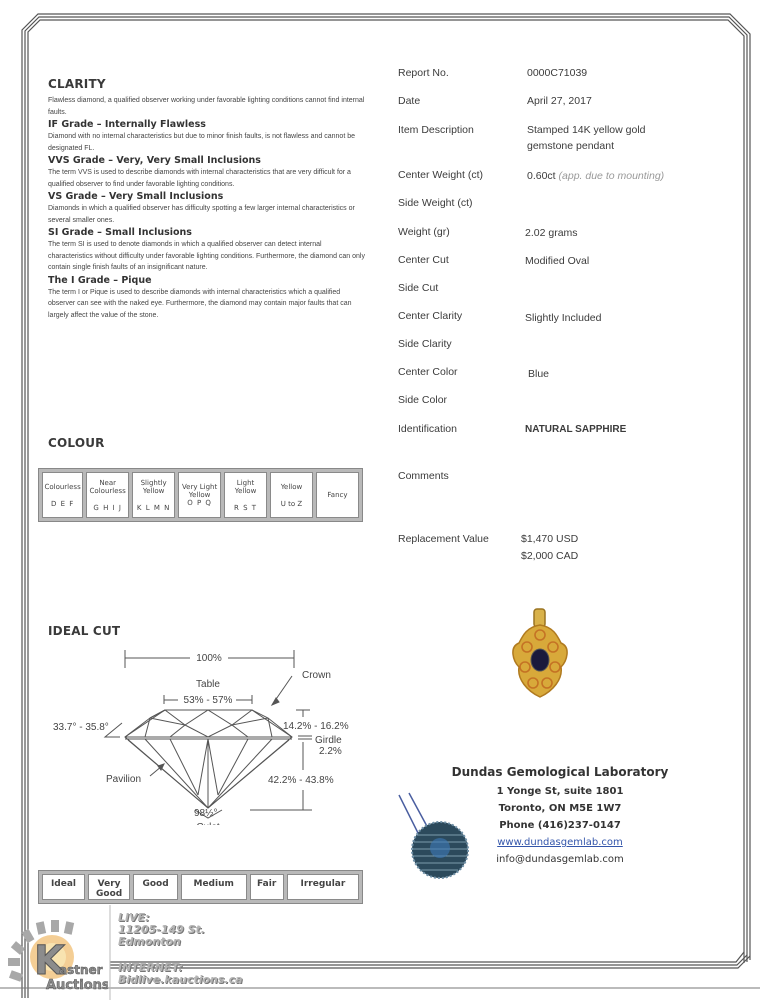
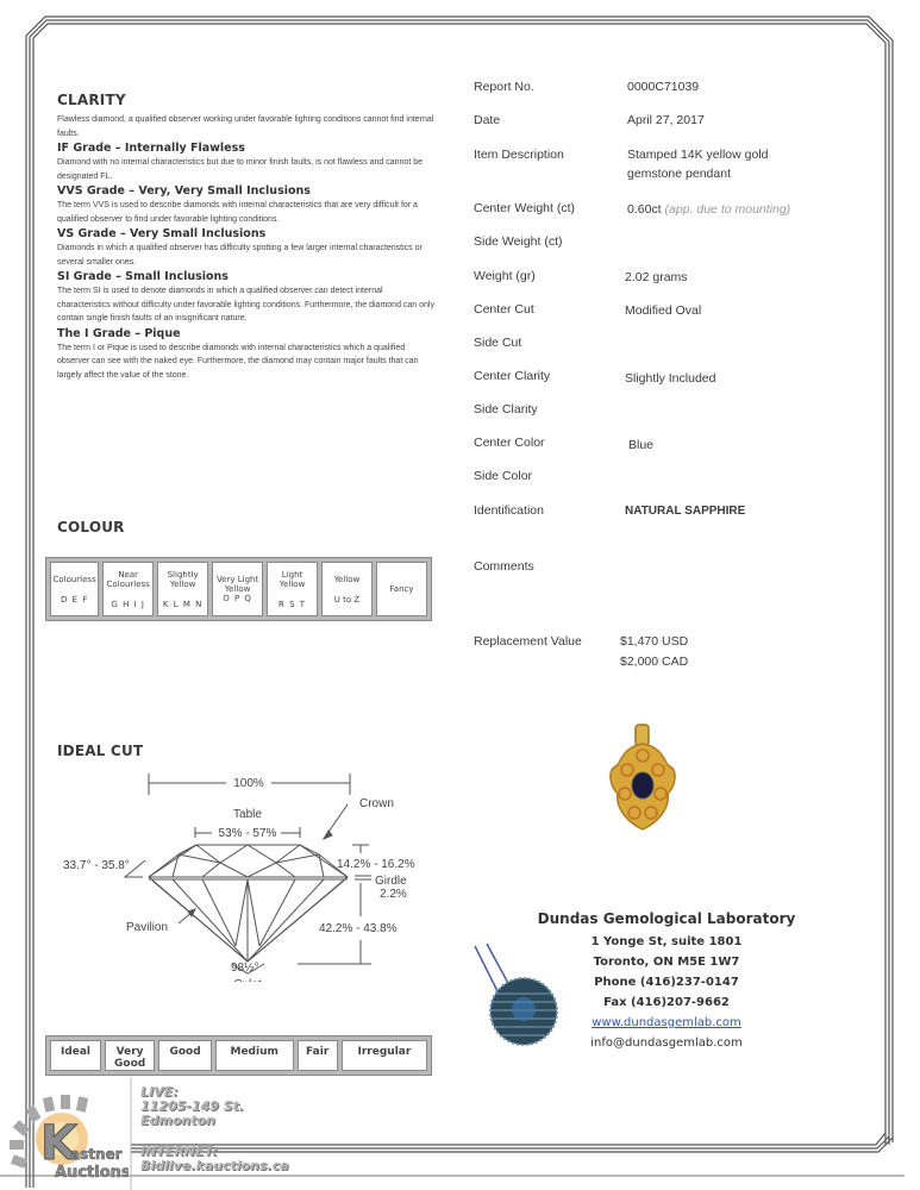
  CLARITY
  IF Grade – Internally Flawless
  VVS Grade – Very, Very Small Inclusions
  VS Grade – Very Small Inclusions
  SI Grade – Small Inclusions
  The I Grade – Pique
  COLOUR
  ColourlessD E F	Near ColourlessG H I J	Slightly YellowK L M N	Very Light YellowO P Q	Light YellowR S T	YellowU to Z	Fancy
  IDEAL CUT
  100%
  Table
  53% - 57%
  Crown
  33.7° - 35.8°
  14.2% - 16.2%
  Girdle
  2.2%
  42.2% - 43.8%
  Pavilion
  98½°
  Ideal	Very Good	Good	Medium	Fair	Irregular
  Report No.
  0000C71039
  Date
  April 27, 2017
  Item Description
  Stamped 14K yellow gold gemstone pendant
  Center Weight (ct)
  0.60ct (app. due to mounting)
  Side Weight (ct)
  Weight (gr)
  2.02 grams
  Center Cut
  Modified Oval
  Side Cut
  Center Clarity
  Slightly Included
  Side Clarity
  Center Color
  Blue
  Side Color
  Identification
  NATURAL SAPPHIRE
  Comments
  Replacement Value
  $1,470 USD
  $2,000 CAD
  Dundas Gemological Laboratory
  1 Yonge St, suite 1801
  Toronto, ON M5E 1W7
  Phone (416)237-0147
+ Fax (416)207-9662
  www.dundasgemlab.com
  info@dundasgemlab.com
  K
  astner
  Auctions
  LIVE:
  11205-149 St.
  Edmonton
  INTERNET:
  Bidlive.kauctions.ca
